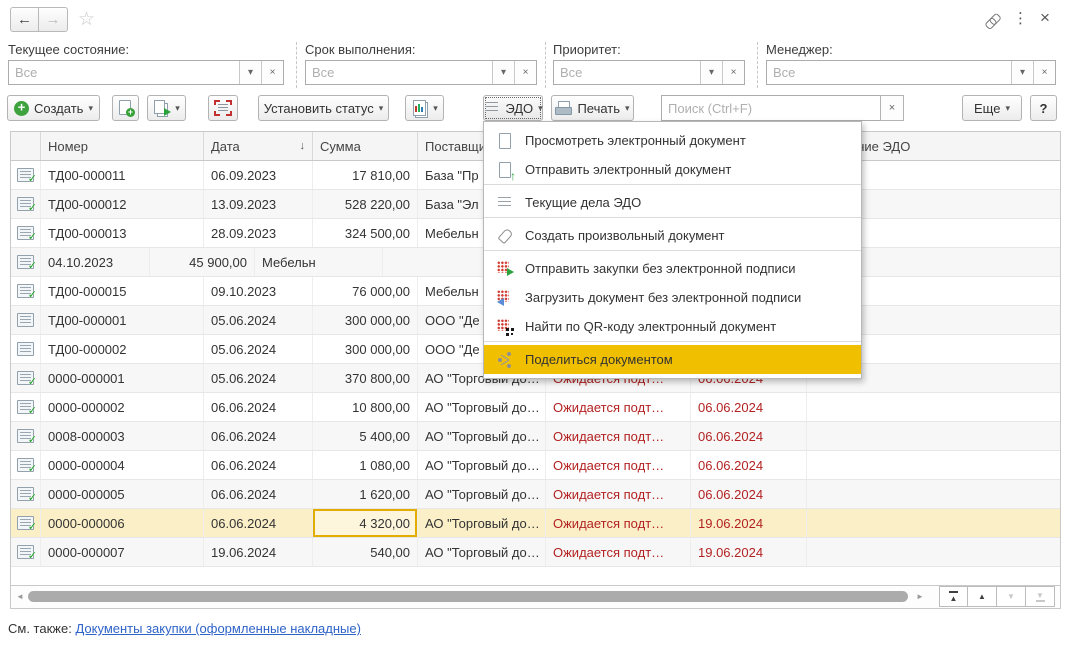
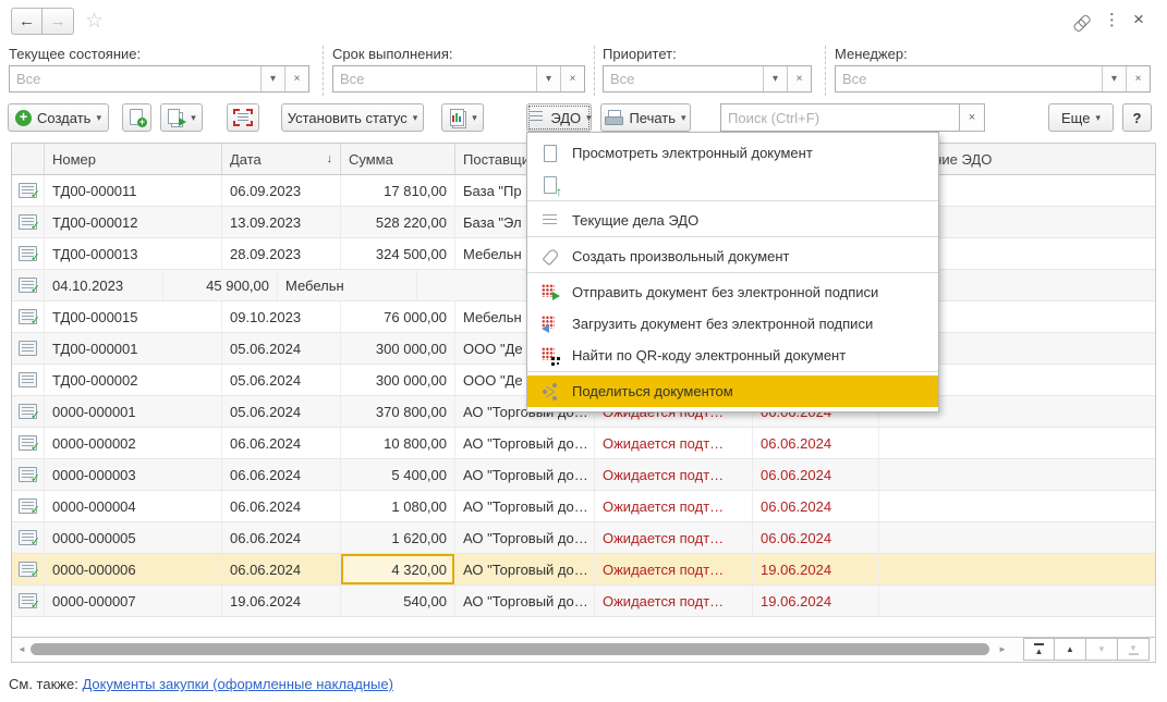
  ←
  →
  ☆
  ⋮
  ×
  Текущее состояние:
  Все
  ▾
  ×
  Срок выполнения:
  Все
  ▾
  ×
  Приоритет:
  Все
  ▾
  ×
  Менеджер:
  Все
  ▾
  ×
  Создать
  ▾
  ▾
  Установить статус
  ▾
  ▾
  ЭДО
  ▾
  Печать
  ▾
  Поиск (Ctrl+F)
  ×
  Еще
  ▾
  ?
  Номер
  Дата
  ↓
  Сумма
  Поставщ
  ТД00-000011
  06.09.2023
  17 810,00
  База "Пр
  ТД00-000012
  13.09.2023
  528 220,00
  База "Эл
  ТД00-000013
  28.09.2023
  324 500,00
  Мебельн
  04.10.2023
  45 900,00
  Мебельн
  ТД00-000015
  09.10.2023
  76 000,00
  Мебельн
  ТД00-000001
  05.06.2024
  300 000,00
  ООО "Де
  ТД00-000002
  05.06.2024
  300 000,00
  ООО "Де
  0000-000001
  05.06.2024
  370 800,00
  0000-000002
  06.06.2024
  10 800,00
  АО "Торговый до…
  Ожидается подт…
  06.06.2024
- 0008-000003
+ 0000-000003
  06.06.2024
  5 400,00
  АО "Торговый до…
  Ожидается подт…
  06.06.2024
  0000-000004
  06.06.2024
  1 080,00
  АО "Торговый до…
  Ожидается подт…
  06.06.2024
  0000-000005
  06.06.2024
  1 620,00
  АО "Торговый до…
  Ожидается подт…
  06.06.2024
  0000-000006
  06.06.2024
  4 320,00
  АО "Торговый до…
  Ожидается подт…
  19.06.2024
  0000-000007
  19.06.2024
  540,00
  АО "Торговый до…
  Ожидается подт…
  19.06.2024
  ◄
  ►
  ▲
  ▲
  ▼
  ▼
  Просмотреть электронный документ
- Отправить электронный документ
  Текущие дела ЭДО
  Создать произвольный документ
- Отправить закупки без электронной подписи
+ Отправить документ без электронной подписи
  Загрузить документ без электронной подписи
  Найти по QR-коду электронный документ
  Поделиться документом
  См. также: Документы закупки (оформленные накладные)
